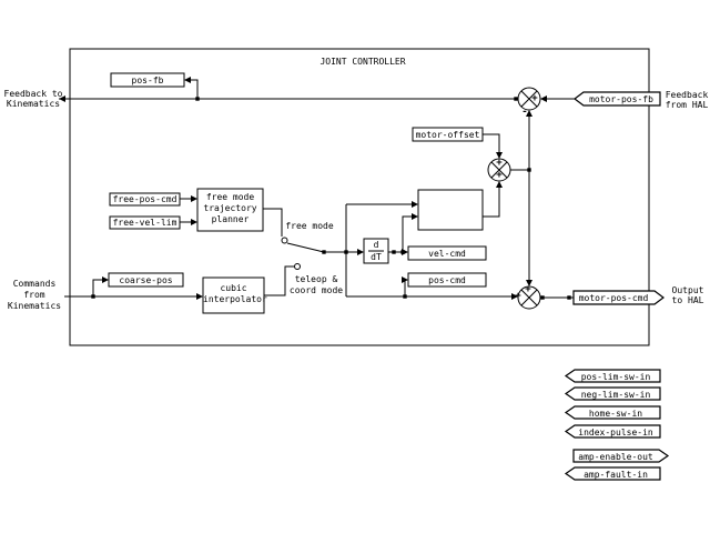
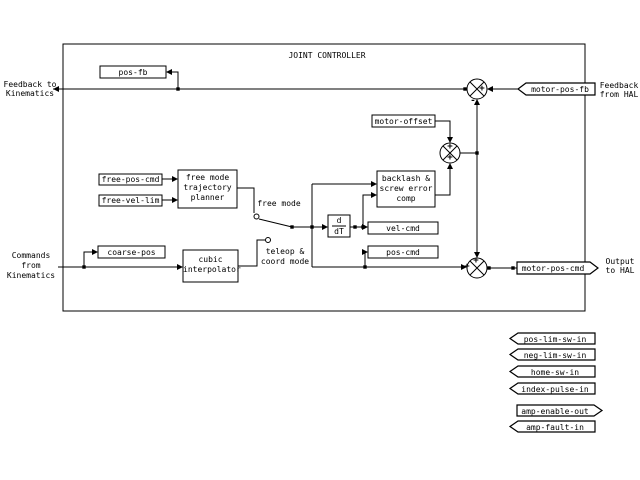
  JOINT CONTROLLER
  Feedback to
  Kinematics
  Commands
  from
  Kinematics
  Feedback
  from HAL
  Output
  to HAL
  pos-fb
  free-pos-cmd
  free-vel-lim
  free mode
  trajectory
  planner
  coarse-pos
  cubic
  interpolator
  motor-offset
+ backlash &
+ screw error
+ comp
  d
  dT
  vel-cmd
  pos-cmd
  free mode
  teleop &
  coord mode
  motor-pos-fb
  motor-pos-cmd
  pos-lim-sw-in
  neg-lim-sw-in
  home-sw-in
  index-pulse-in
  amp-enable-out
  amp-fault-in
  +
  -
  +
  +
  +
  +
